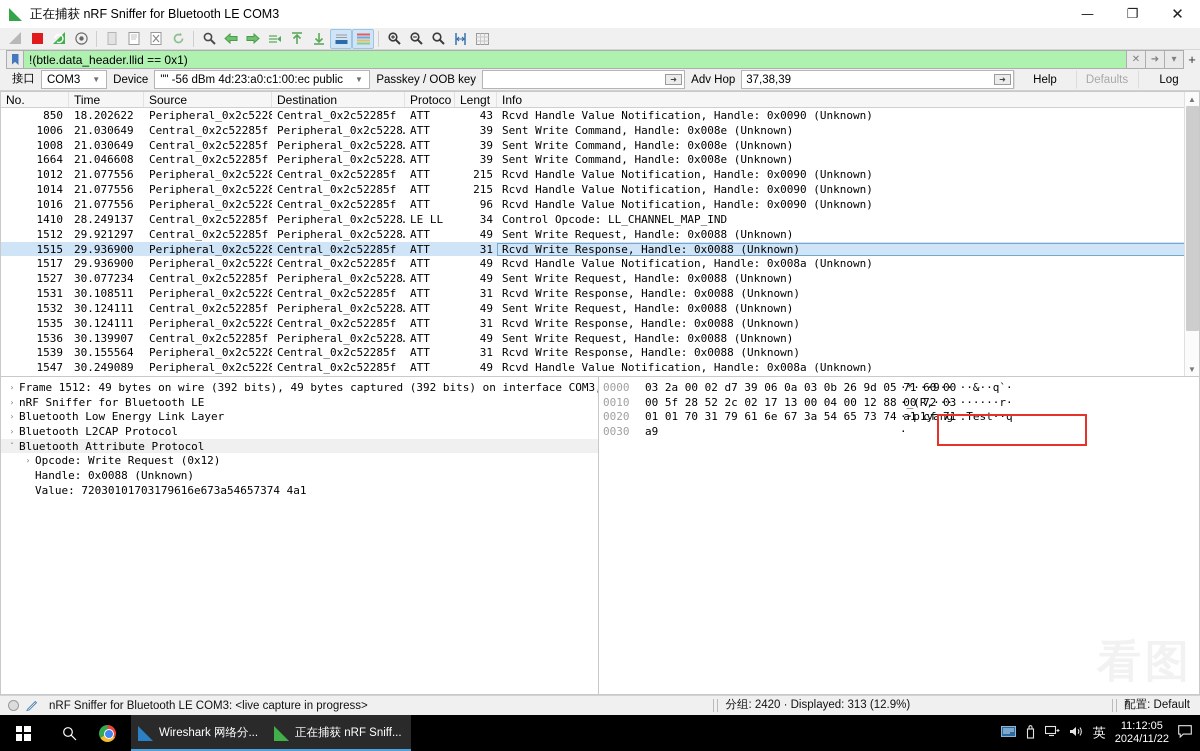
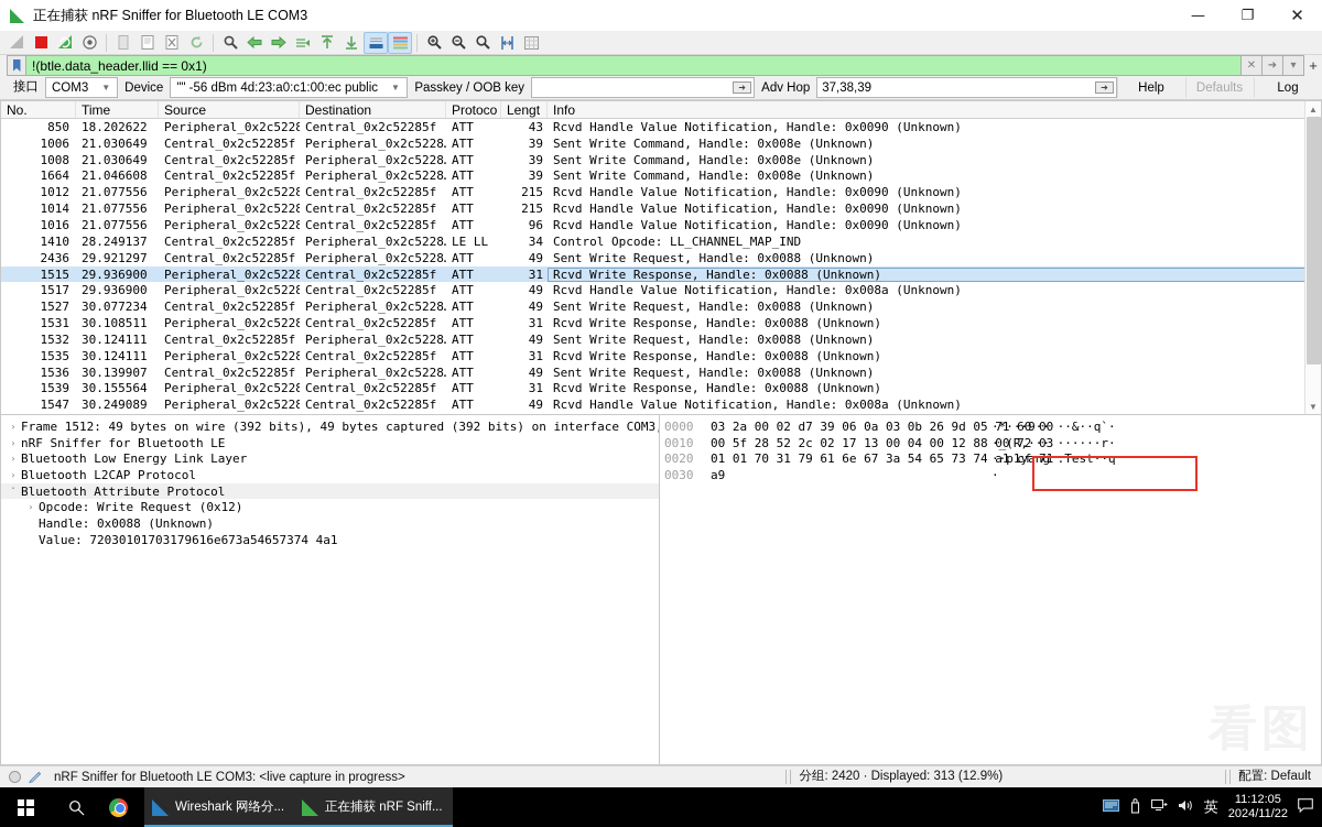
  正在捕获 nRF Sniffer for Bluetooth LE COM3
  —
  ❐
  ✕
  !(btle.data_header.llid == 0x1)
  ✕
  ➜
  ▾
  +
  接口
  COM3
  ▼
  Device
  "" -56 dBm 4d:23:a0:c1:00:ec public
  ▼
  Passkey / OOB key
  ➜
  Adv Hop
  37,38,39
  ➜
  Help
  Defaults
  Log
  No.
  Time
  Source
  Destination
  Protoco
  Lengt
  Info
  850
  18.202622
  Peripheral_0x2c5228
  Central_0x2c52285f
  ATT
  43
  Rcvd Handle Value Notification, Handle: 0x0090 (Unknown)
  1006
  21.030649
  Central_0x2c52285f
  Peripheral_0x2c5228
  ATT
  39
  Sent Write Command, Handle: 0x008e (Unknown)
  1008
  21.030649
  Central_0x2c52285f
  Peripheral_0x2c5228
  ATT
  39
  Sent Write Command, Handle: 0x008e (Unknown)
  1664
  21.046608
  Central_0x2c52285f
  Peripheral_0x2c5228
  ATT
  39
  Sent Write Command, Handle: 0x008e (Unknown)
  1012
  21.077556
  Peripheral_0x2c5228
  Central_0x2c52285f
  ATT
  215
  Rcvd Handle Value Notification, Handle: 0x0090 (Unknown)
  1014
  21.077556
  Peripheral_0x2c5228
  Central_0x2c52285f
  ATT
  215
  Rcvd Handle Value Notification, Handle: 0x0090 (Unknown)
  1016
  21.077556
  Peripheral_0x2c5228
  Central_0x2c52285f
  ATT
  96
  Rcvd Handle Value Notification, Handle: 0x0090 (Unknown)
  1410
  28.249137
  Central_0x2c52285f
  Peripheral_0x2c5228
  LE LL
  34
  Control Opcode: LL_CHANNEL_MAP_IND
- 1512
+ 2436
  29.921297
  Central_0x2c52285f
  Peripheral_0x2c5228
  ATT
  49
  Sent Write Request, Handle: 0x0088 (Unknown)
  1515
  29.936900
  Peripheral_0x2c5228
  Central_0x2c52285f
  ATT
  31
  Rcvd Write Response, Handle: 0x0088 (Unknown)
  1517
  29.936900
  Peripheral_0x2c5228
  Central_0x2c52285f
  ATT
  49
  Rcvd Handle Value Notification, Handle: 0x008a (Unknown)
  1527
  30.077234
  Central_0x2c52285f
  Peripheral_0x2c5228
  ATT
  49
  Sent Write Request, Handle: 0x0088 (Unknown)
  1531
  30.108511
  Peripheral_0x2c5228
  Central_0x2c52285f
  ATT
  31
  Rcvd Write Response, Handle: 0x0088 (Unknown)
  1532
  30.124111
  Central_0x2c52285f
  Peripheral_0x2c5228
  ATT
  49
  Sent Write Request, Handle: 0x0088 (Unknown)
  1535
  30.124111
  Peripheral_0x2c5228
  Central_0x2c52285f
  ATT
  31
  Rcvd Write Response, Handle: 0x0088 (Unknown)
  1536
  30.139907
  Central_0x2c52285f
  Peripheral_0x2c5228
  ATT
  49
  Sent Write Request, Handle: 0x0088 (Unknown)
  1539
  30.155564
  Peripheral_0x2c5228
  Central_0x2c52285f
  ATT
  31
  Rcvd Write Response, Handle: 0x0088 (Unknown)
  1547
  30.249089
  Peripheral_0x2c5228
  Central_0x2c52285f
  ATT
  49
  Rcvd Handle Value Notification, Handle: 0x008a (Unknown)
  ▲
  ▼
  ›
  Frame 1512: 49 bytes on wire (392 bits), 49 bytes captured (392 bits) on interface COM3
  ›
  nRF Sniffer for Bluetooth LE
  ›
  Bluetooth Low Energy Link Layer
  ›
  Bluetooth L2CAP Protocol
  ˇ
  Bluetooth Attribute Protocol
  ›
  Opcode: Write Request (0x12)
  Handle: 0x0088 (Unknown)
  Value: 72030101703179616e673a54657374 4a1
  0000
  03 2a 00 02 d7 39 06 0a 03 0b 26 9d 05
  ·*···9·· ··&··q`·
  0010
  00 5f 28 52 2c 02 17 13 00 04 00 12 88
  ·_(R,··· ······r·
  0020
  01 01 70 31 79 61 6e 67 3a 54 65 73 74
  ··p1yang :Test··q
  0030
  a9
  ·
  nRF Sniffer for Bluetooth LE COM3: <live capture in progress>
  分组: 2420 · Displayed: 313 (12.9%)
  配置: Default
  Wireshark 网络分...
  正在捕获 nRF Sniff...
  英
  11:12:05
  2024/11/22
